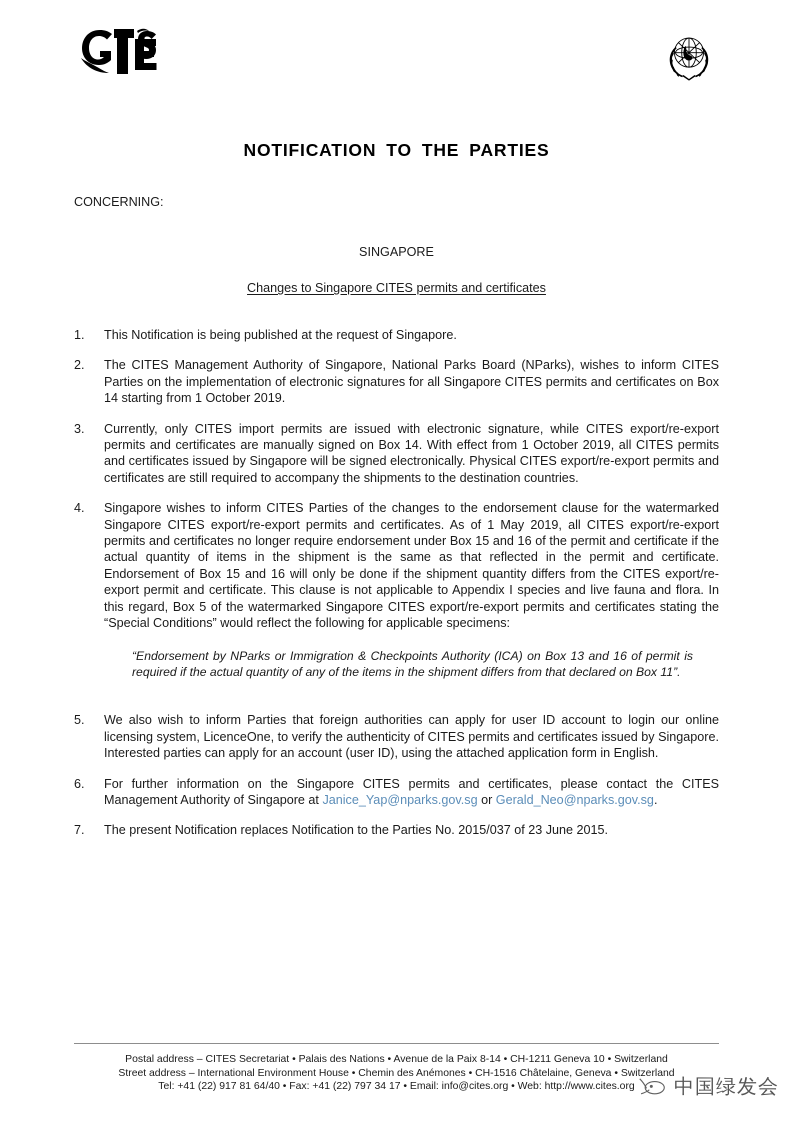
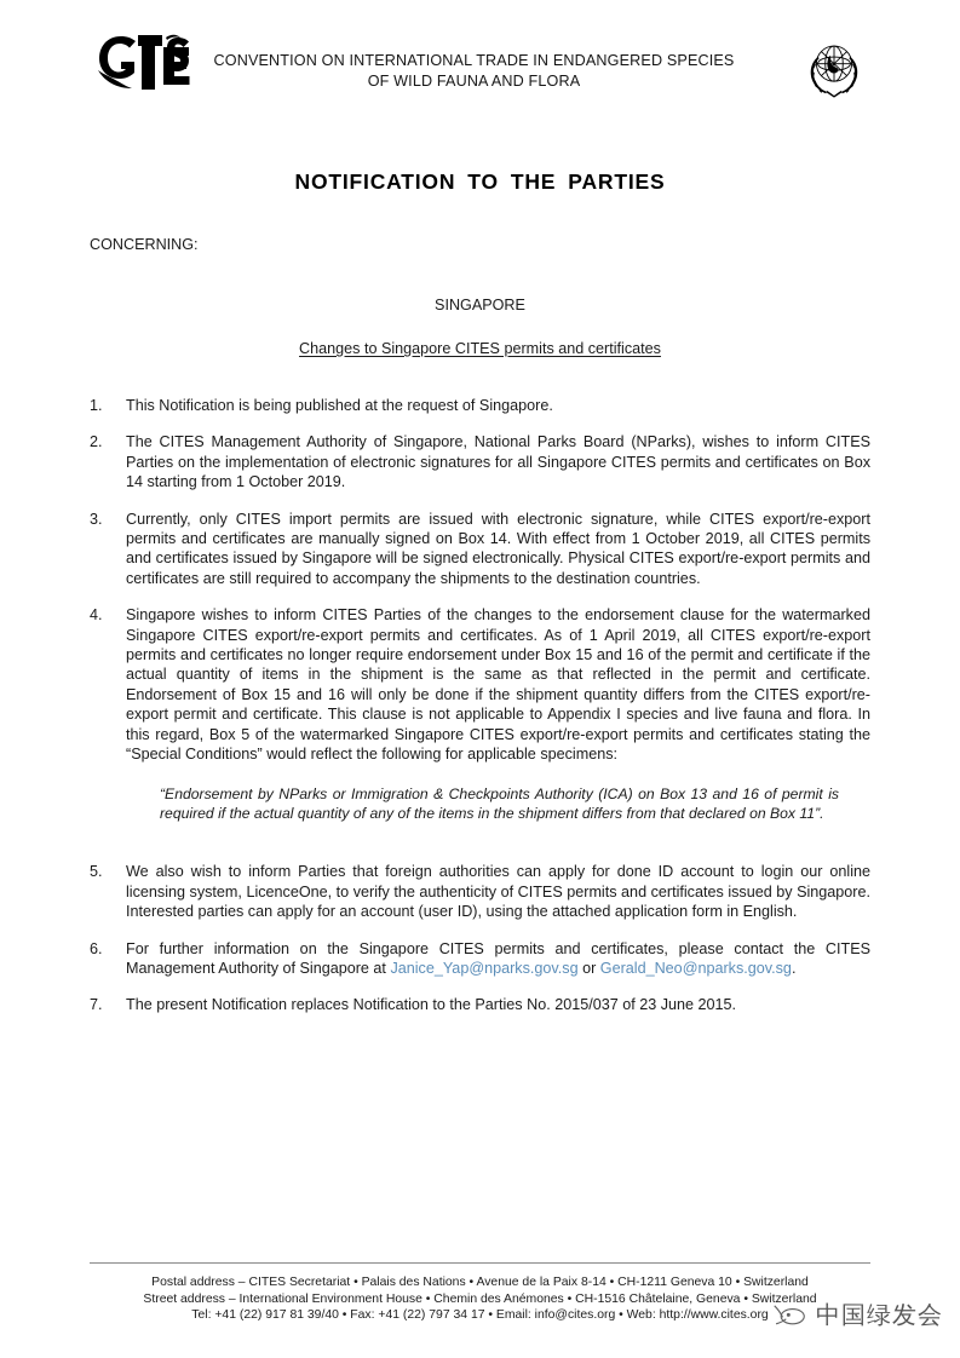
+ CONVENTION ON INTERNATIONAL TRADE IN ENDANGERED SPECIES
+ OF WILD FAUNA AND FLORA
  NOTIFICATION TO THE PARTIES
  CONCERNING:
  SINGAPORE
  Changes to Singapore CITES permits and certificates
  1.
  This Notification is being published at the request of Singapore.
  2.
  The CITES Management Authority of Singapore, National Parks Board (NParks), wishes to inform CITES Parties on the implementation of electronic signatures for all Singapore CITES permits and certificates on Box 14 starting from 1 October 2019.
  3.
  Currently, only CITES import permits are issued with electronic signature, while CITES export/re-export permits and certificates are manually signed on Box 14. With effect from 1 October 2019, all CITES permits and certificates issued by Singapore will be signed electronically. Physical CITES export/re-export permits and certificates are still required to accompany the shipments to the destination countries.
  4.
- Singapore wishes to inform CITES Parties of the changes to the endorsement clause for the watermarked Singapore CITES export/re-export permits and certificates. As of 1 May 2019, all CITES export/re-export permits and certificates no longer require endorsement under Box 15 and 16 of the permit and certificate if the actual quantity of items in the shipment is the same as that reflected in the permit and certificate. Endorsement of Box 15 and 16 will only be done if the shipment quantity differs from the CITES export/re-export permit and certificate. This clause is not applicable to Appendix I species and live fauna and flora. In this regard, Box 5 of the watermarked Singapore CITES export/re-export permits and certificates stating the “Special Conditions” would reflect the following for applicable specimens:
+ Singapore wishes to inform CITES Parties of the changes to the endorsement clause for the watermarked Singapore CITES export/re-export permits and certificates. As of 1 April 2019, all CITES export/re-export permits and certificates no longer require endorsement under Box 15 and 16 of the permit and certificate if the actual quantity of items in the shipment is the same as that reflected in the permit and certificate. Endorsement of Box 15 and 16 will only be done if the shipment quantity differs from the CITES export/re-export permit and certificate. This clause is not applicable to Appendix I species and live fauna and flora. In this regard, Box 5 of the watermarked Singapore CITES export/re-export permits and certificates stating the “Special Conditions” would reflect the following for applicable specimens:
  “Endorsement by NParks or Immigration & Checkpoints Authority (ICA) on Box 13 and 16 of permit is required if the actual quantity of any of the items in the shipment differs from that declared on Box 11”.
  5.
- We also wish to inform Parties that foreign authorities can apply for user ID account to login our online licensing system, LicenceOne, to verify the authenticity of CITES permits and certificates issued by Singapore. Interested parties can apply for an account (user ID), using the attached application form in English.
+ We also wish to inform Parties that foreign authorities can apply for done ID account to login our online licensing system, LicenceOne, to verify the authenticity of CITES permits and certificates issued by Singapore. Interested parties can apply for an account (user ID), using the attached application form in English.
  6.
  For further information on the Singapore CITES permits and certificates, please contact the CITES Management Authority of Singapore at Janice_Yap@nparks.gov.sg or Gerald_Neo@nparks.gov.sg.
  7.
  The present Notification replaces Notification to the Parties No. 2015/037 of 23 June 2015.
  Postal address – CITES Secretariat • Palais des Nations • Avenue de la Paix 8-14 • CH-1211 Geneva 10 • Switzerland
  Street address – International Environment House • Chemin des Anémones • CH-1516 Châtelaine, Geneva • Switzerland
- Tel: +41 (22) 917 81 64/40 • Fax: +41 (22) 797 34 17 • Email: info@cites.org • Web: http://www.cites.org
+ Tel: +41 (22) 917 81 39/40 • Fax: +41 (22) 797 34 17 • Email: info@cites.org • Web: http://www.cites.org
  中国绿发会
